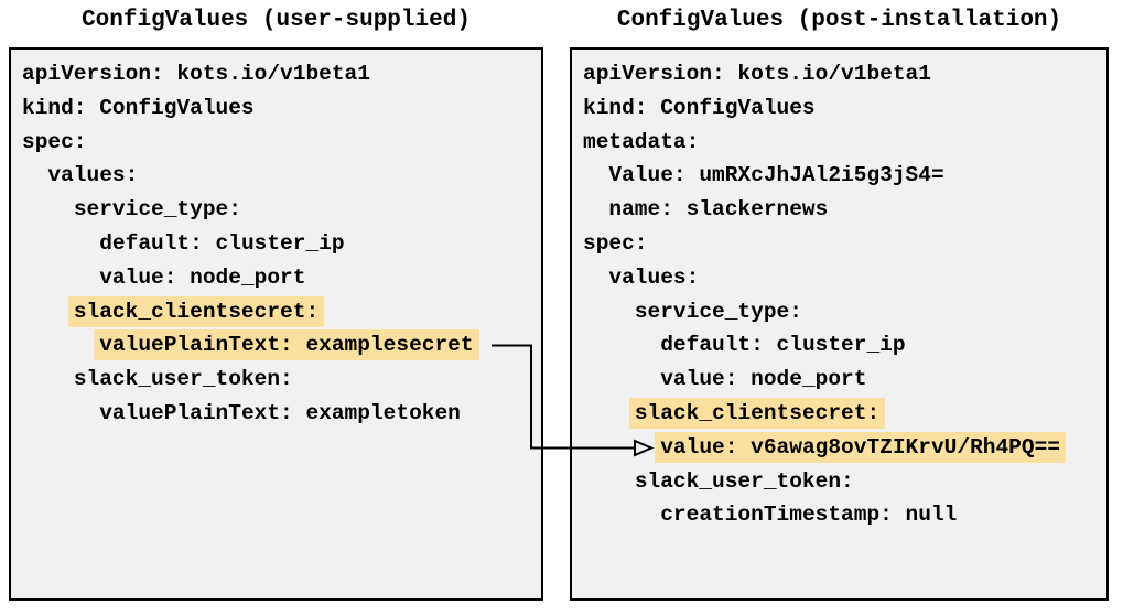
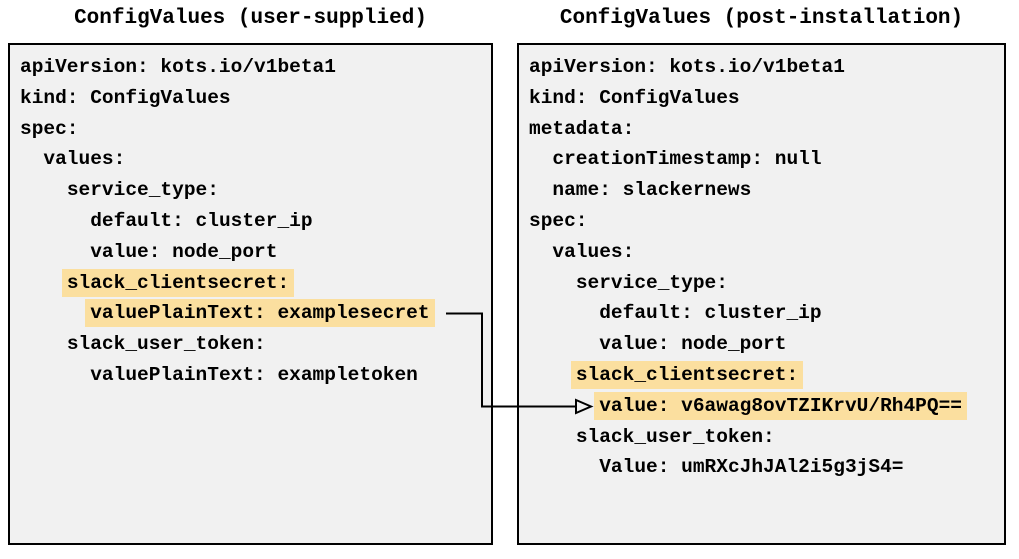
  ConfigValues (user-supplied)
  ConfigValues (post-installation)
  apiVersion: kots.io/v1beta1
  kind: ConfigValues
  spec:
  values:
  service_type:
  default: cluster_ip
  value: node_port
  slack_clientsecret:
  valuePlainText: examplesecret
  slack_user_token:
  valuePlainText: exampletoken
  apiVersion: kots.io/v1beta1
  kind: ConfigValues
  metadata:
- Value: umRXcJhJAl2i5g3jS4=
+ creationTimestamp: null
  name: slackernews
  spec:
  values:
  service_type:
  default: cluster_ip
  value: node_port
  slack_clientsecret:
  value: v6awag8ovTZIKrvU/Rh4PQ==
  slack_user_token:
- creationTimestamp: null
+ Value: umRXcJhJAl2i5g3jS4=
